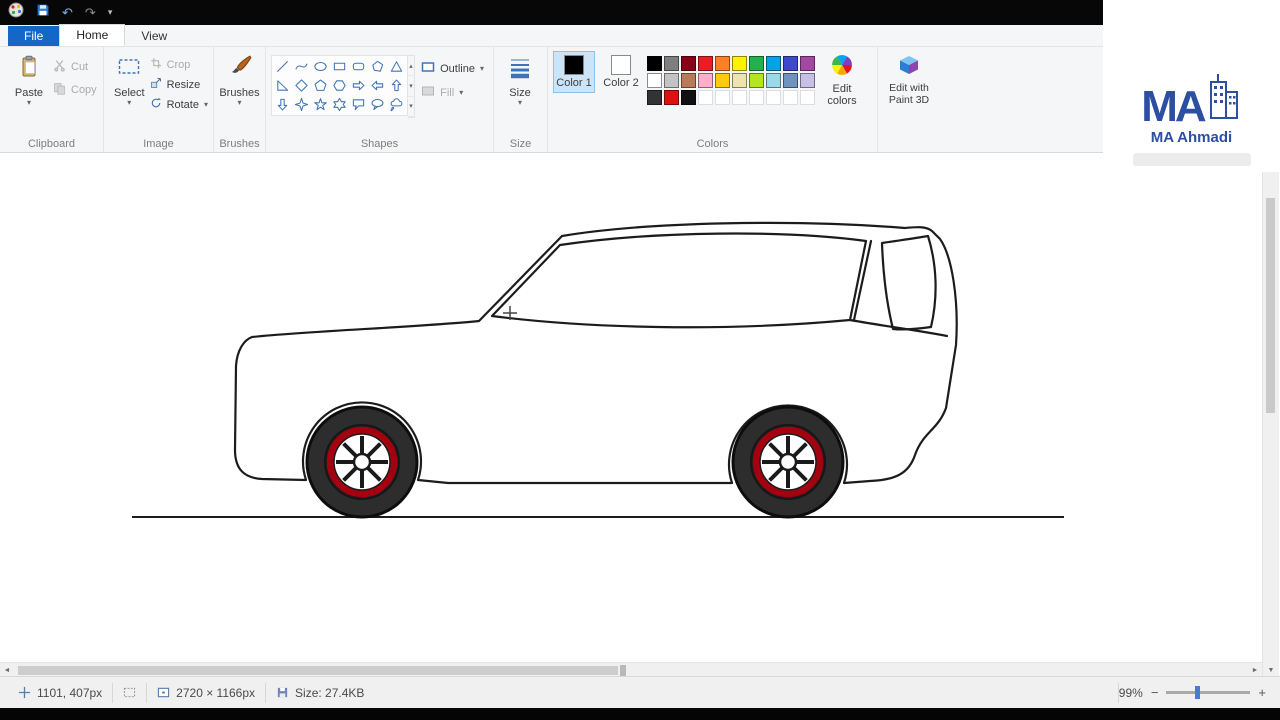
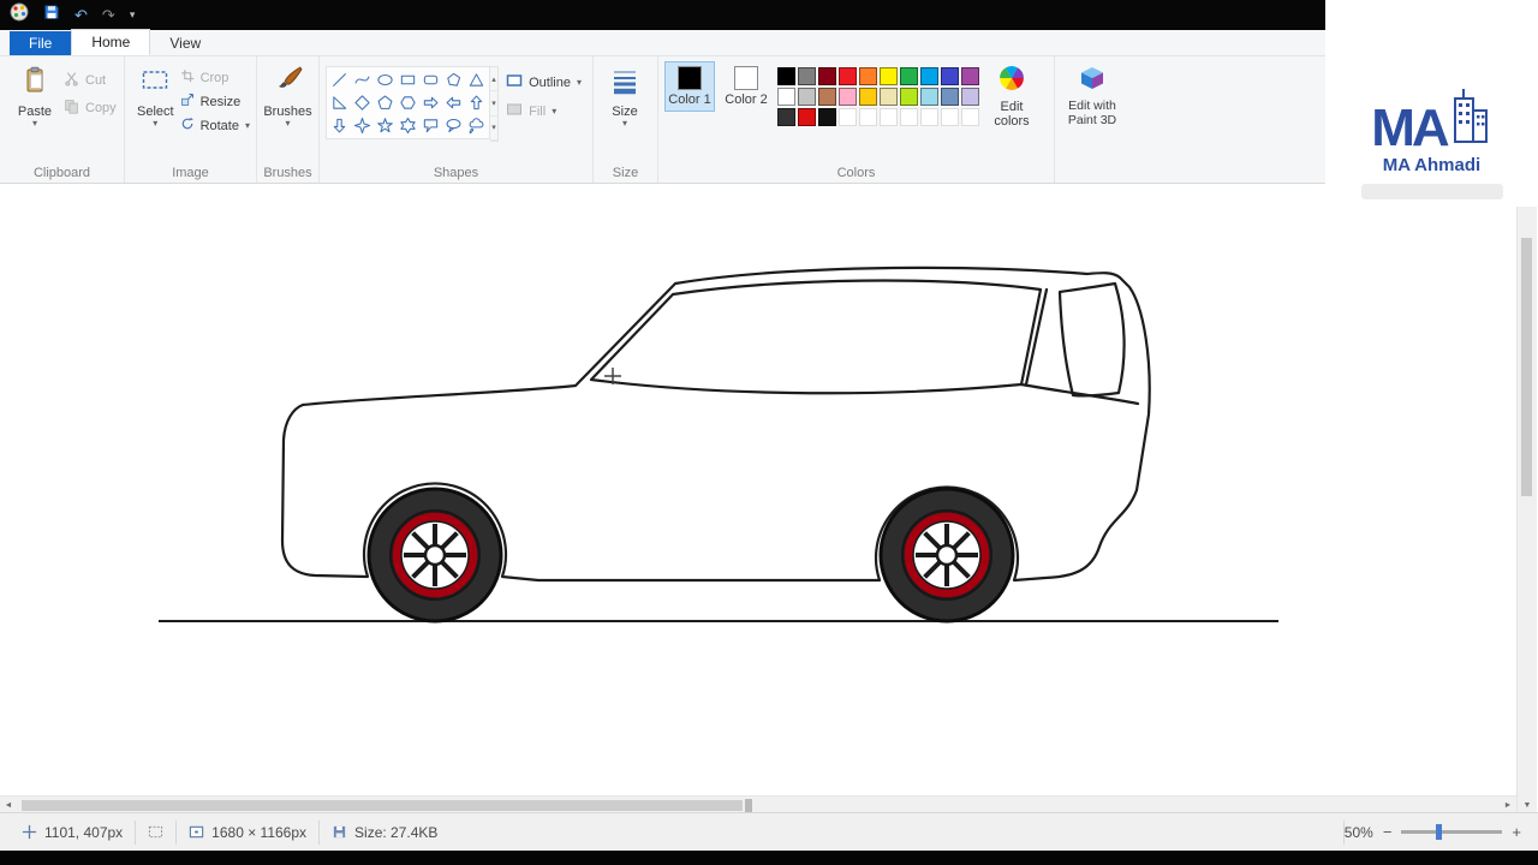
  ↶
  ↷
  ▾
  File
  Home
  View
  Paste
  ▾
  Cut
  Copy
  Clipboard
  Select
  ▾
  Crop
  Resize
  Rotate
  ▾
  Image
  Brushes
  ▾
  Brushes
  Outline
  ▾
  Fill
  ▾
  Shapes
  Size
  ▾
  Size
  Color 1
  Color 2
  Edit colors
  Colors
  Edit with Paint 3D
  1101, 407px
- 2720 × 1166px
+ 1680 × 1166px
  Size: 27.4KB
- 99%
+ 50%
  −
  +
  MA
  MA Ahmadi
